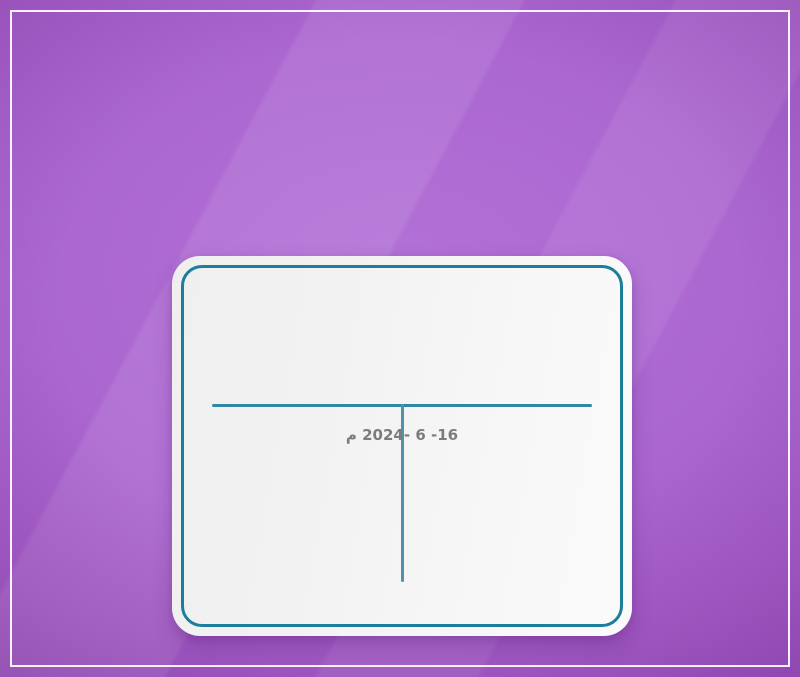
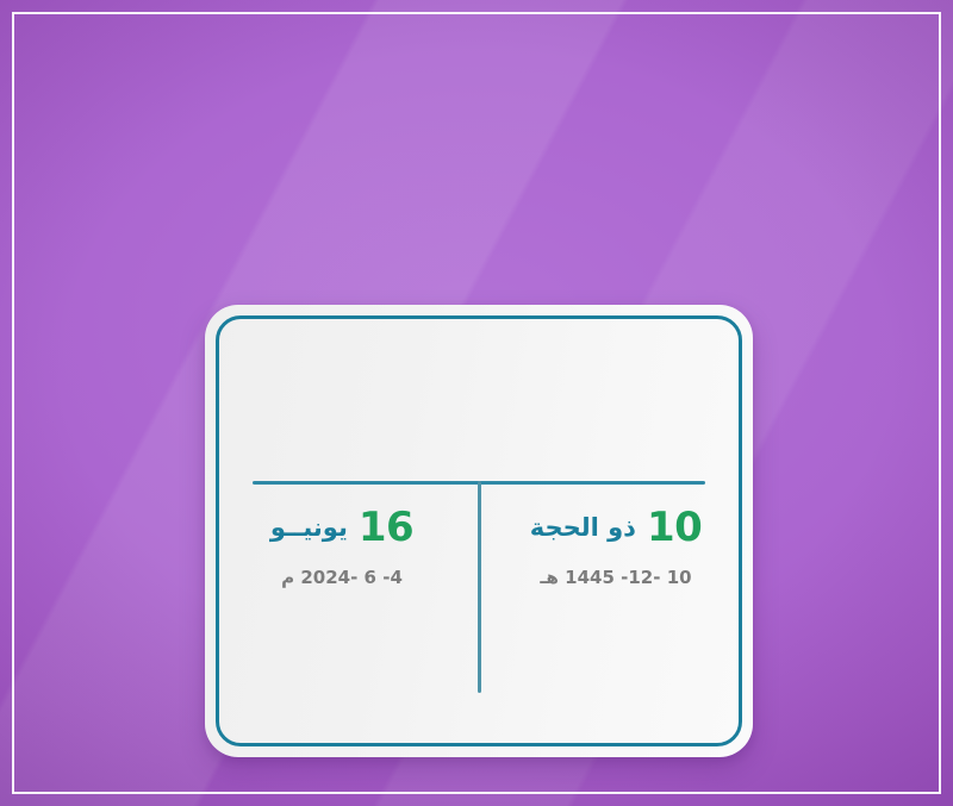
+ 10ذو الحجة
+ 10 -12- 1445 هـ
+ 16يونيــو
- 16- 6 -2024 م
+ 4- 6 -2024 م
